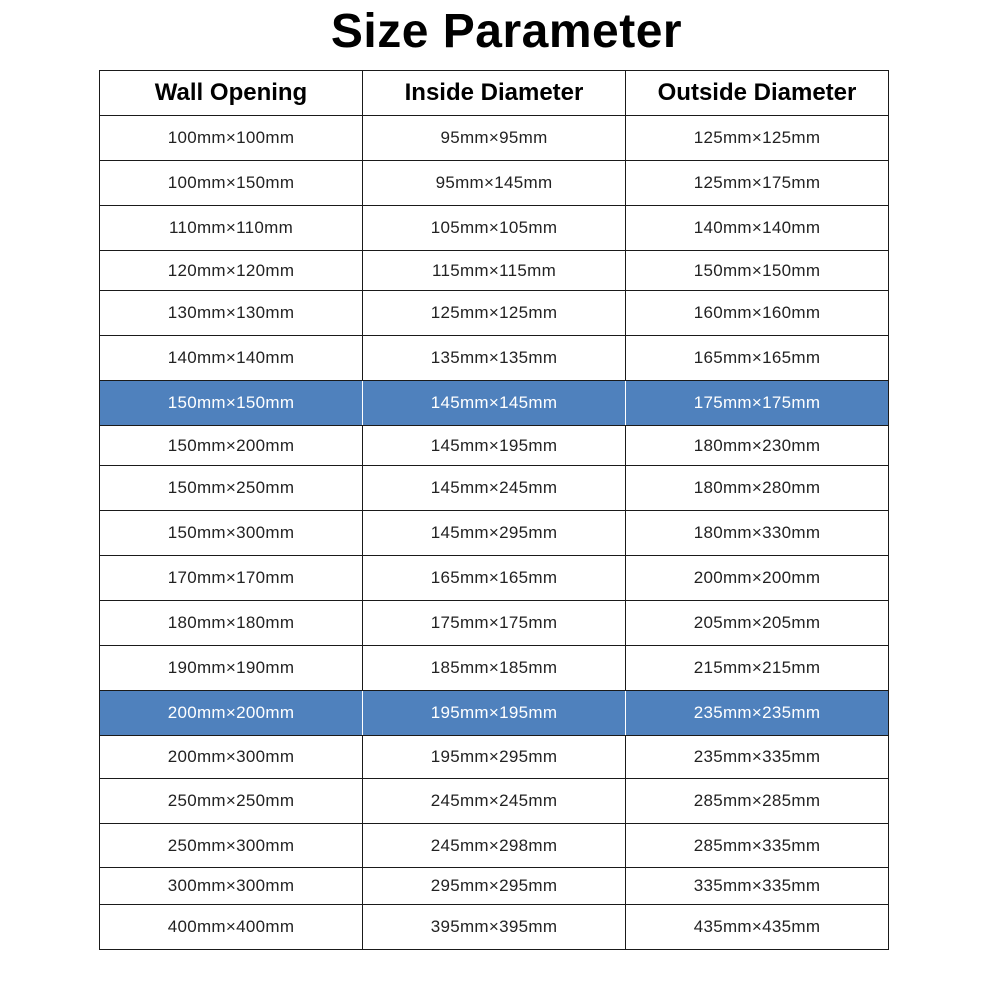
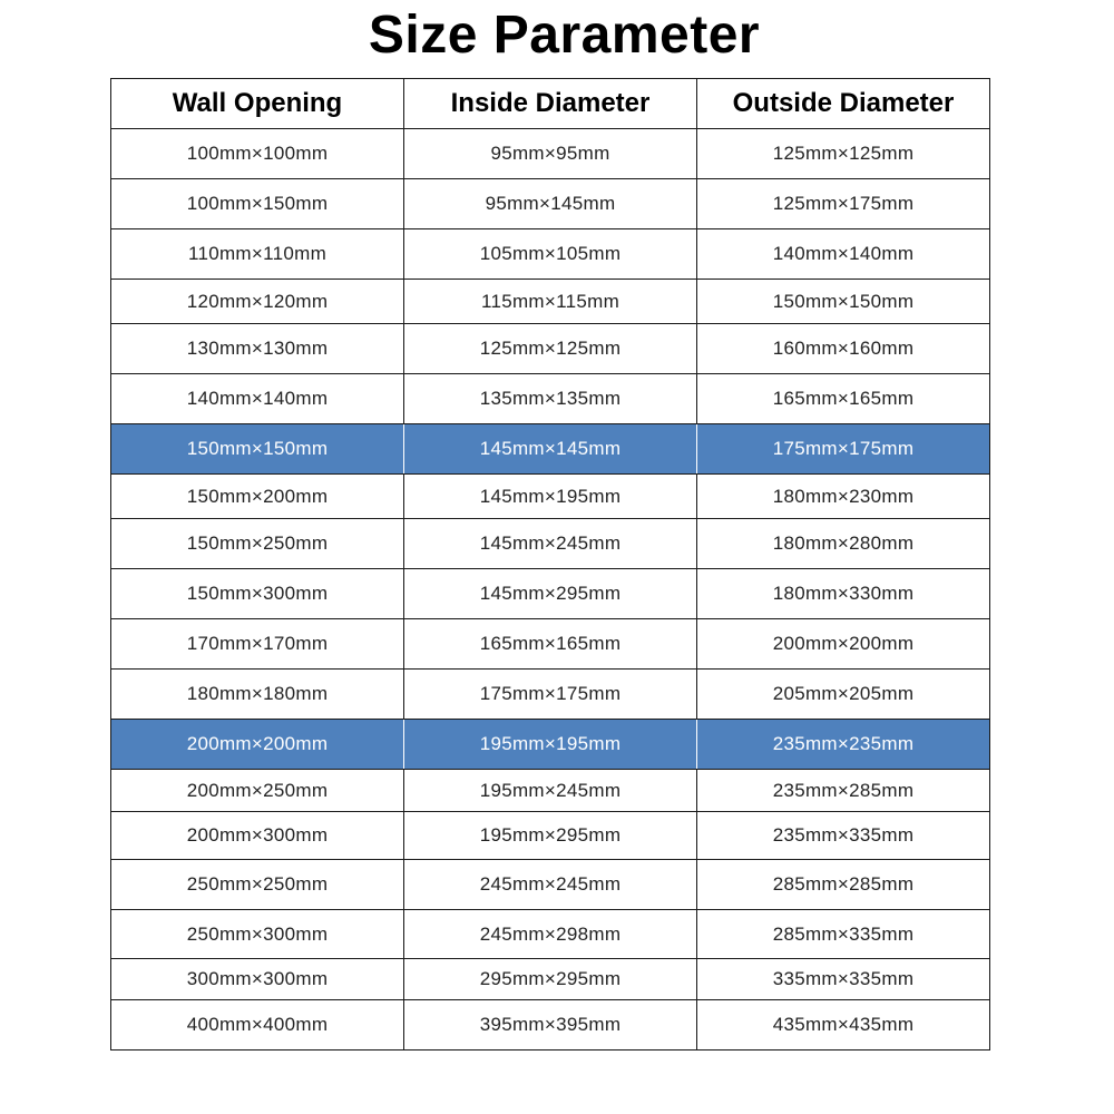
  Size Parameter
  Wall Opening	Inside Diameter	Outside Diameter
  100mm×100mm	95mm×95mm	125mm×125mm
  100mm×150mm	95mm×145mm	125mm×175mm
  110mm×110mm	105mm×105mm	140mm×140mm
  120mm×120mm	115mm×115mm	150mm×150mm
  130mm×130mm	125mm×125mm	160mm×160mm
  140mm×140mm	135mm×135mm	165mm×165mm
  150mm×150mm	145mm×145mm	175mm×175mm
  150mm×200mm	145mm×195mm	180mm×230mm
  150mm×250mm	145mm×245mm	180mm×280mm
  150mm×300mm	145mm×295mm	180mm×330mm
  170mm×170mm	165mm×165mm	200mm×200mm
  180mm×180mm	175mm×175mm	205mm×205mm
- 190mm×190mm	185mm×185mm	215mm×215mm
  200mm×200mm	195mm×195mm	235mm×235mm
+ 200mm×250mm	195mm×245mm	235mm×285mm
  200mm×300mm	195mm×295mm	235mm×335mm
  250mm×250mm	245mm×245mm	285mm×285mm
  250mm×300mm	245mm×298mm	285mm×335mm
  300mm×300mm	295mm×295mm	335mm×335mm
  400mm×400mm	395mm×395mm	435mm×435mm
